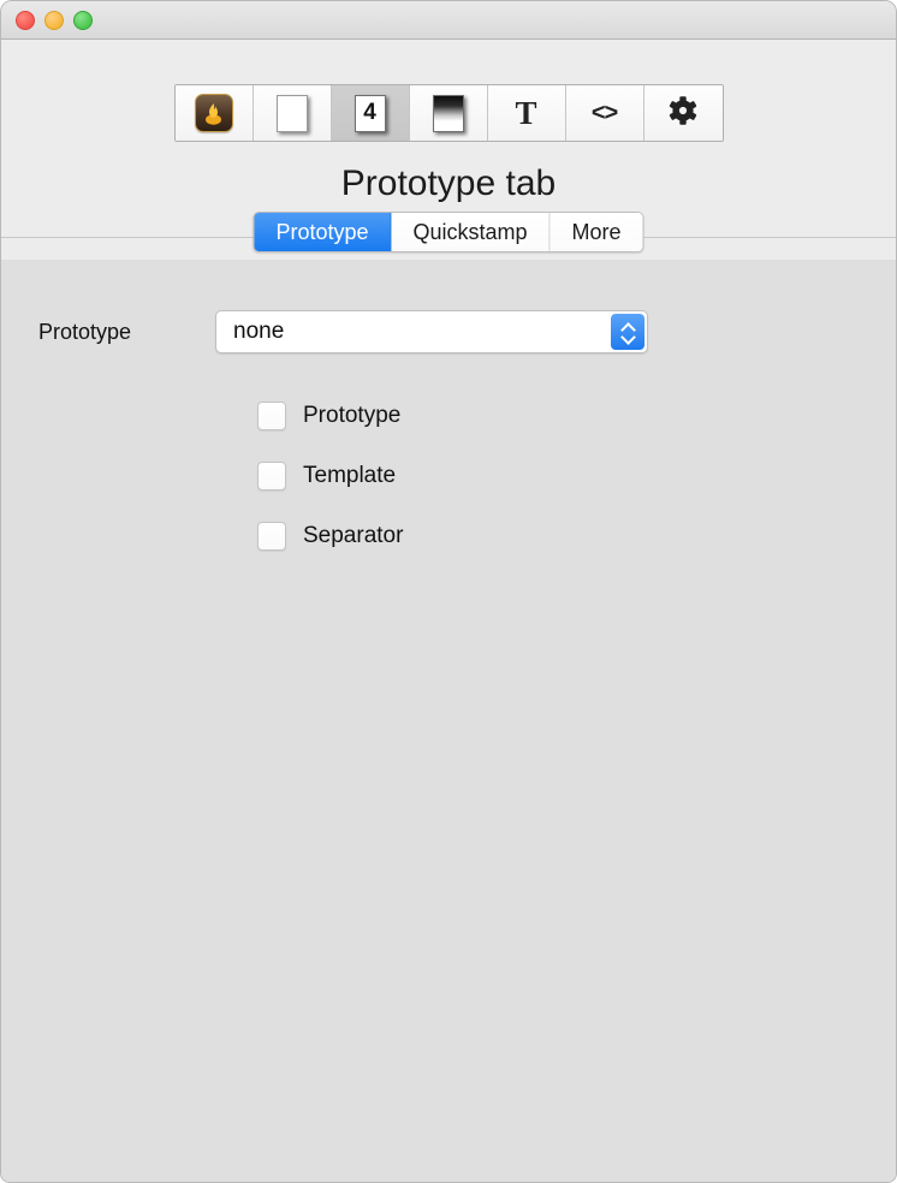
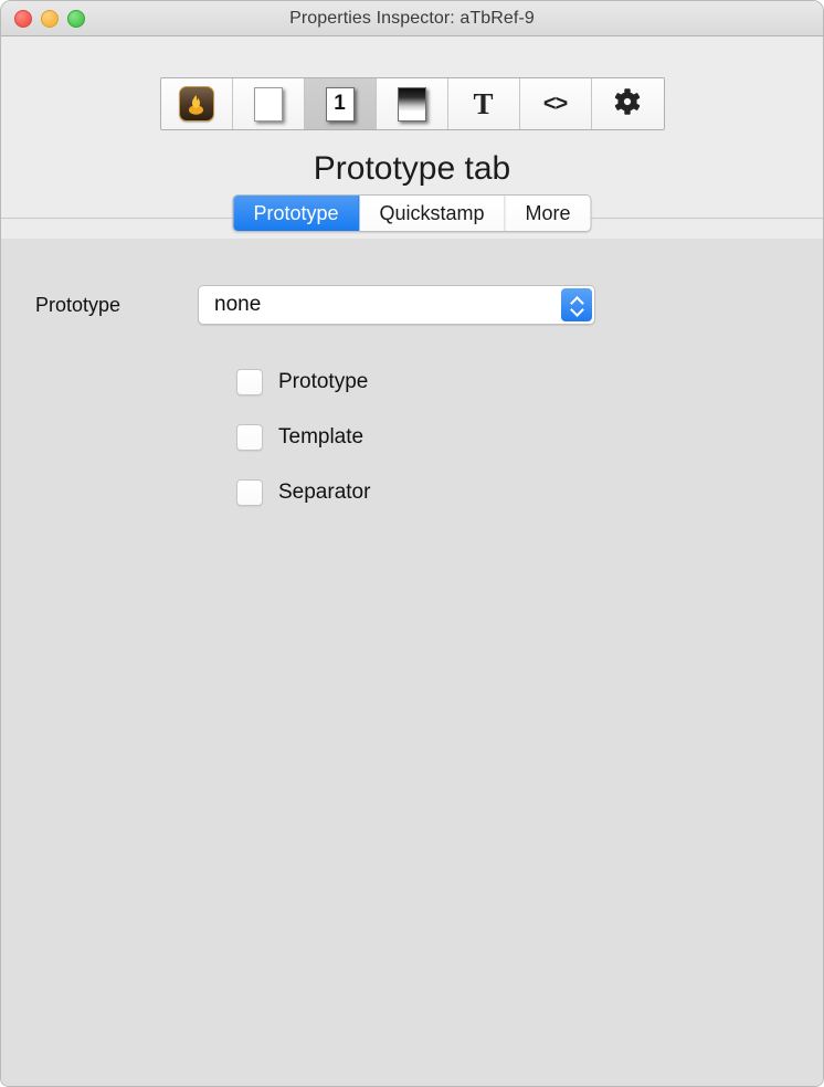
+ Properties Inspector: aTbRef-9
- 4
+ 1
  T
  <>
  Prototype tab
  Prototype
  Quickstamp
  More
  Prototype
  none
  Prototype
  Template
  Separator
